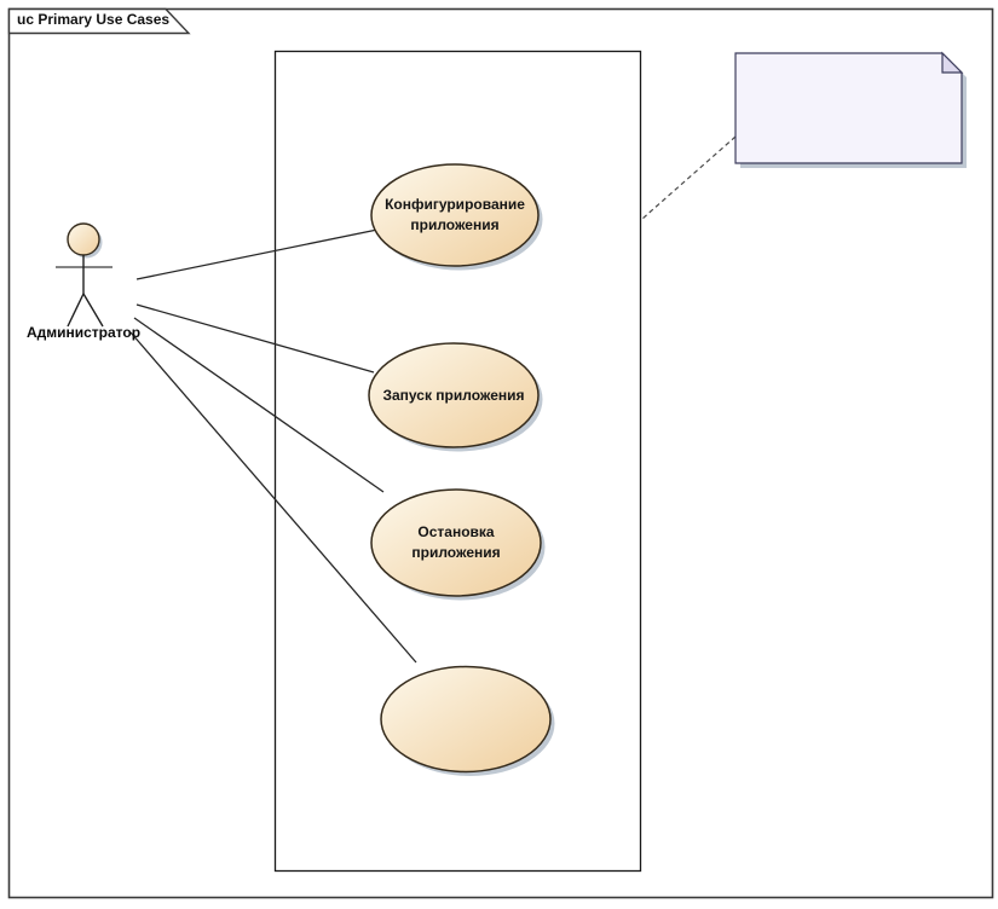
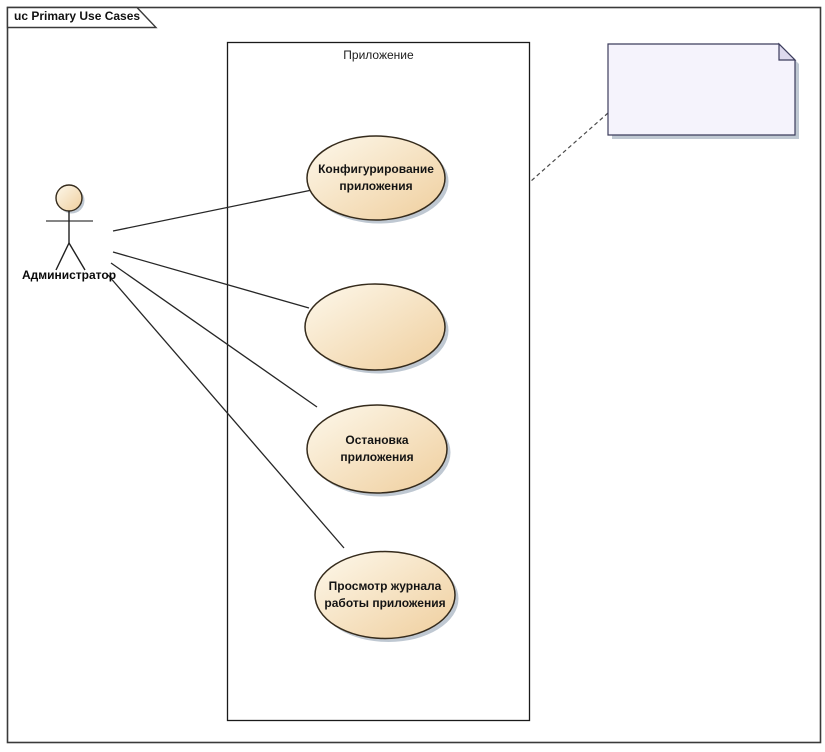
  uc Primary Use Cases
+ Приложение
  Конфигурирование
  приложения
- Запуск приложения
  Остановка
  приложения
+ Просмотр журнала
+ работы приложения
  Администратор
